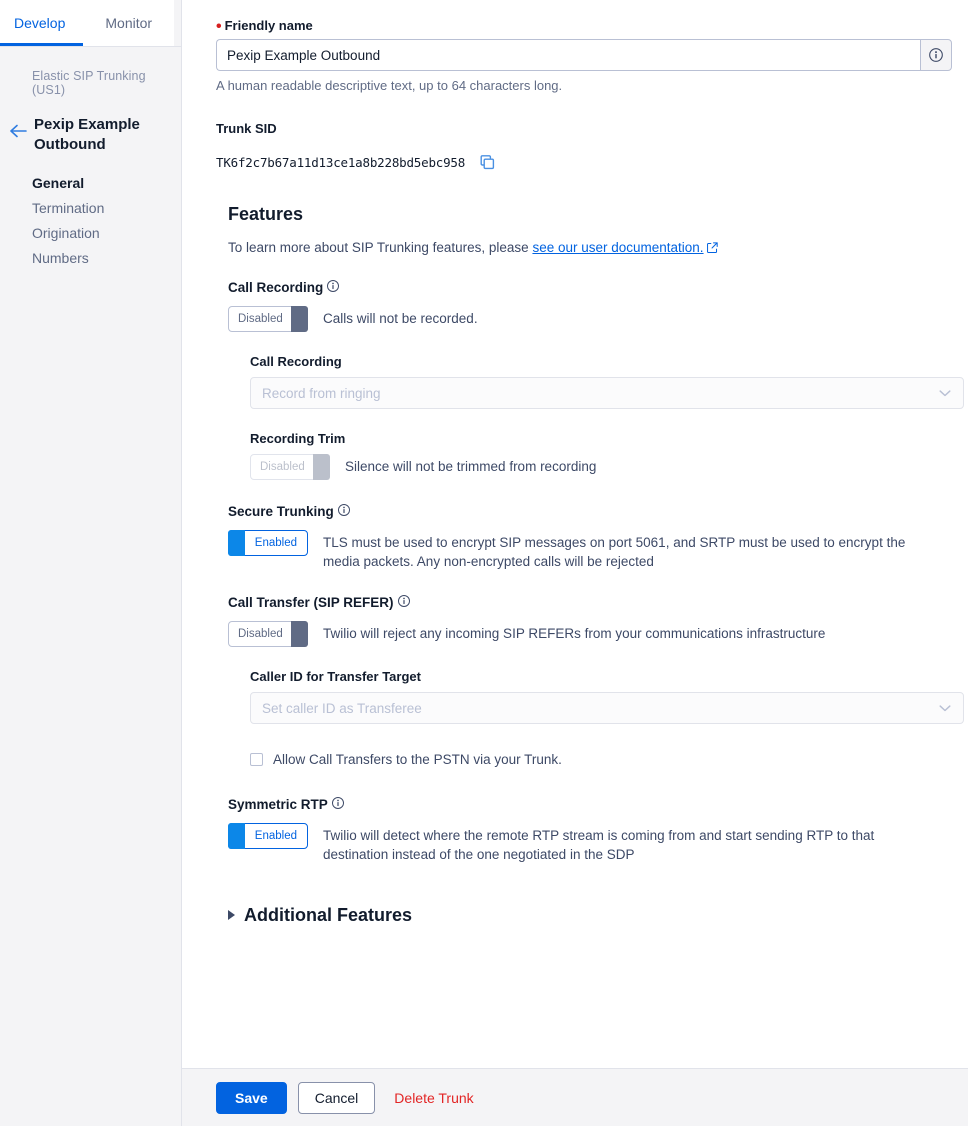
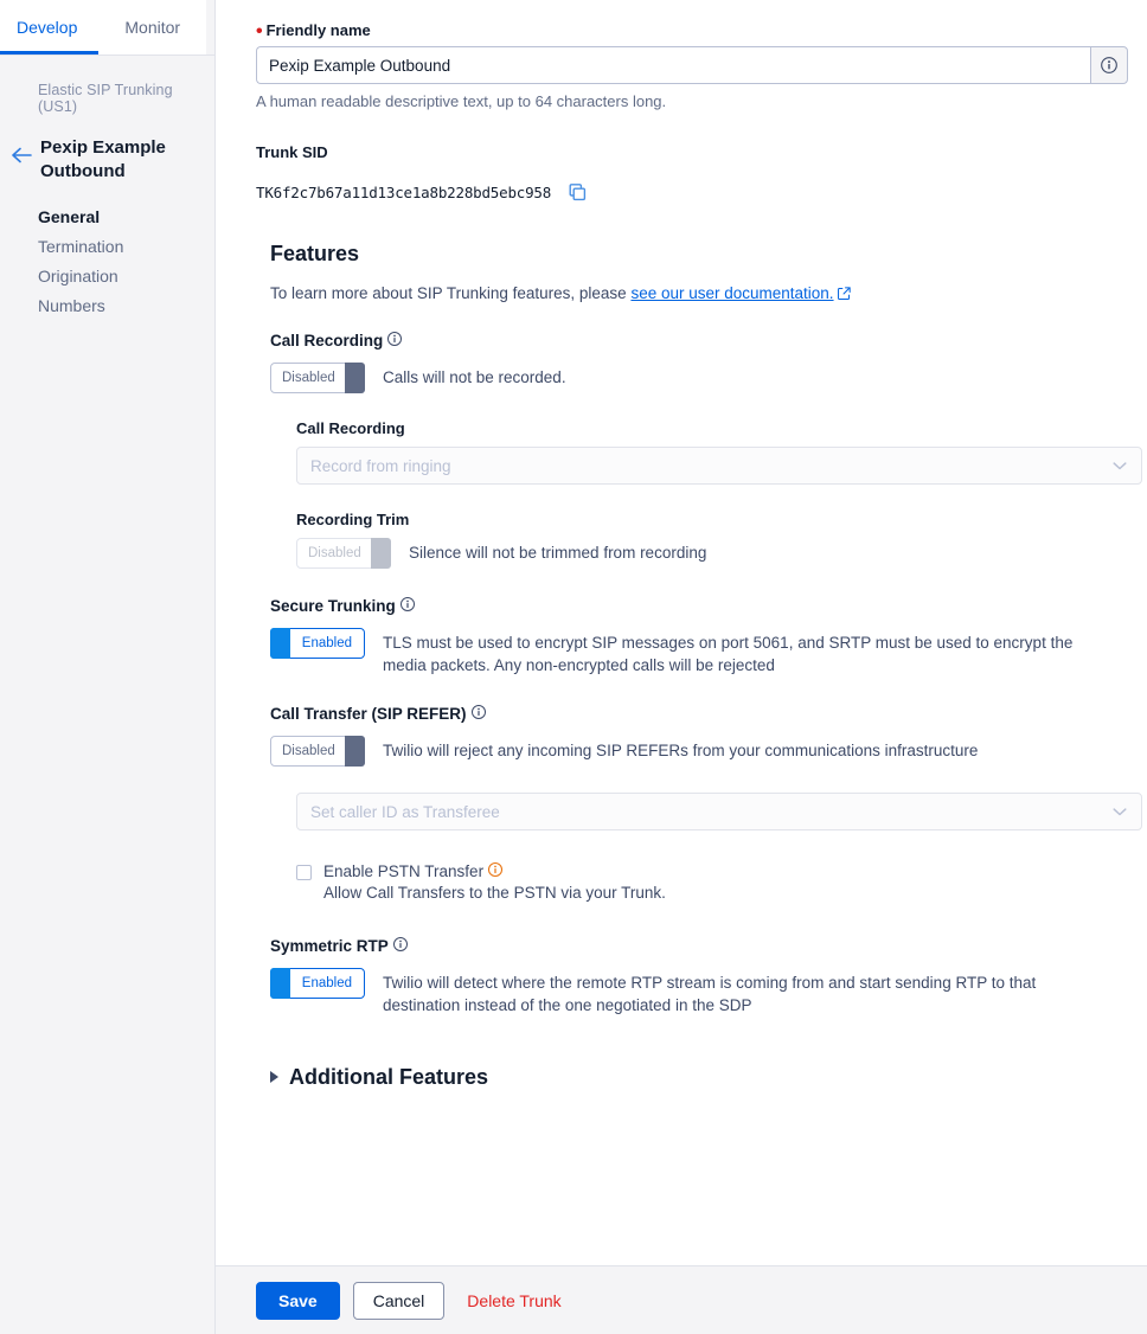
  Develop
  Monitor
  Elastic SIP Trunking (US1)
  Pexip Example Outbound
  General
  Termination
  Origination
  Numbers
  •
  Friendly name
  Pexip Example Outbound
  A human readable descriptive text, up to 64 characters long.
  Trunk SID
  TK6f2c7b67a11d13ce1a8b228bd5ebc958
  Features
  To learn more about SIP Trunking features, please see our user documentation.
  Call Recording
  Disabled
  Calls will not be recorded.
  Call Recording
  Record from ringing
  Recording Trim
  Disabled
  Silence will not be trimmed from recording
  Secure Trunking
  Enabled
  TLS must be used to encrypt SIP messages on port 5061, and SRTP must be used to encrypt the media packets. Any non-encrypted calls will be rejected
  Call Transfer (SIP REFER)
  Disabled
  Twilio will reject any incoming SIP REFERs from your communications infrastructure
- Caller ID for Transfer Target
  Set caller ID as Transferee
+ Enable PSTN Transfer
  Allow Call Transfers to the PSTN via your Trunk.
  Symmetric RTP
  Enabled
  Twilio will detect where the remote RTP stream is coming from and start sending RTP to that destination instead of the one negotiated in the SDP
  Additional Features
  Save
  Cancel
  Delete Trunk
